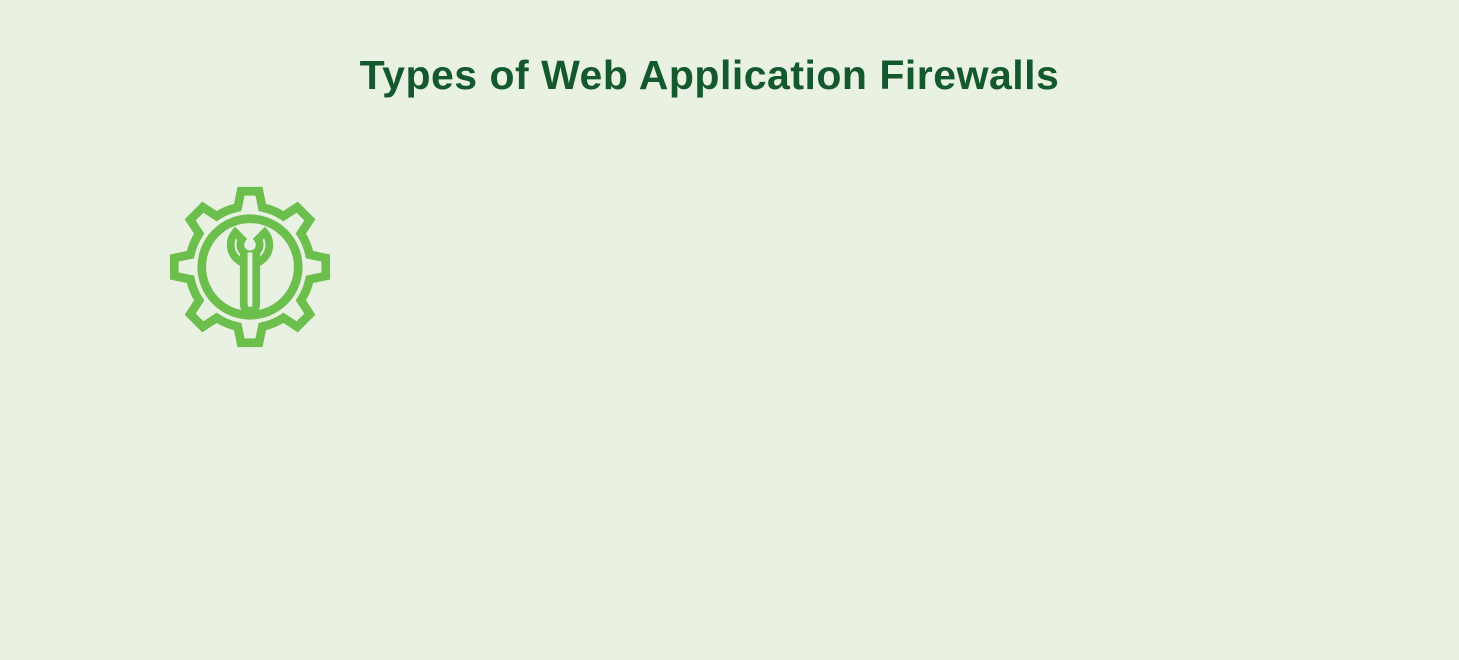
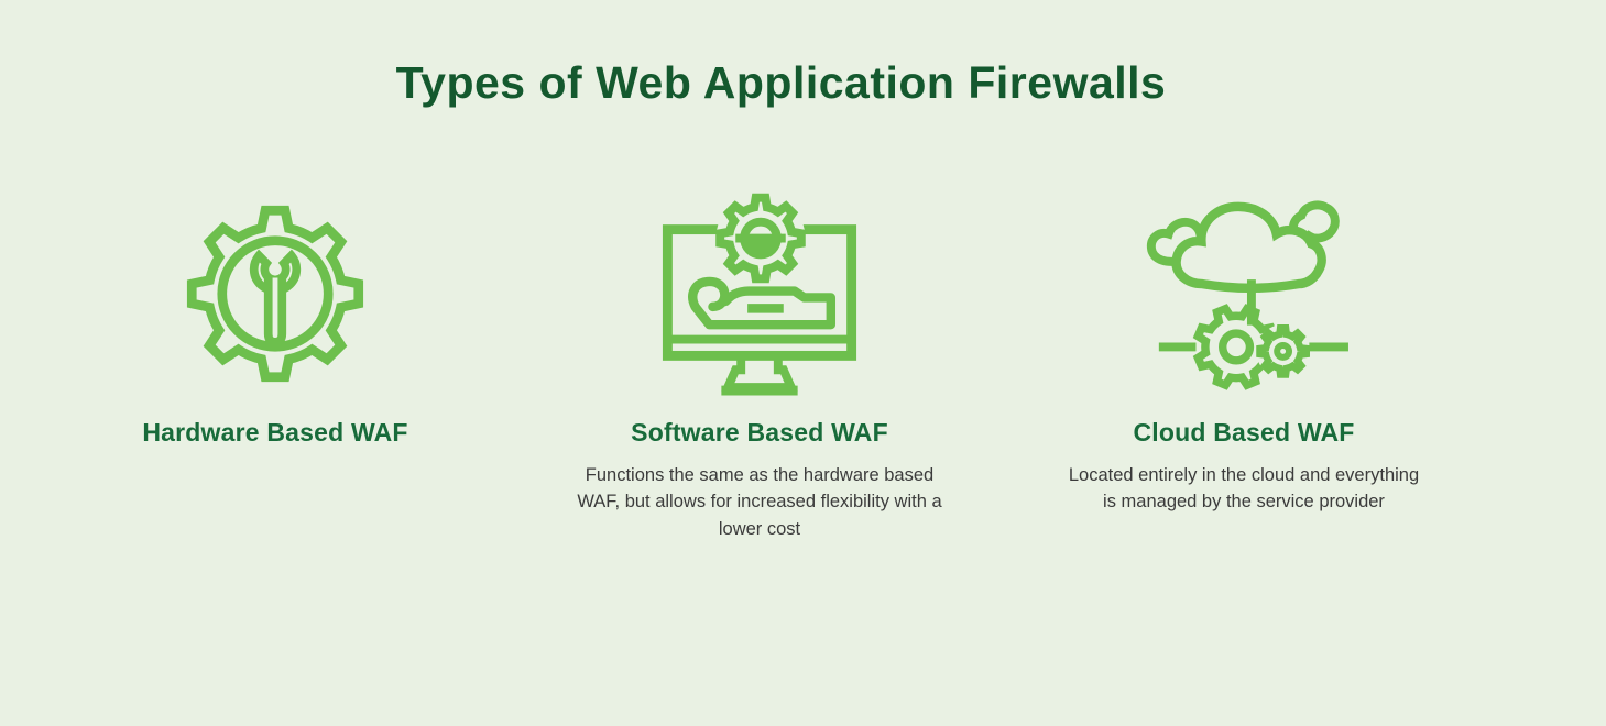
  Types of Web Application Firewalls
+ Hardware Based WAF
+ Software Based WAF
+ Functions the same as the hardware based WAF, but allows for increased flexibility with a lower cost
+ Cloud Based WAF
+ Located entirely in the cloud and everything is managed by the service provider
